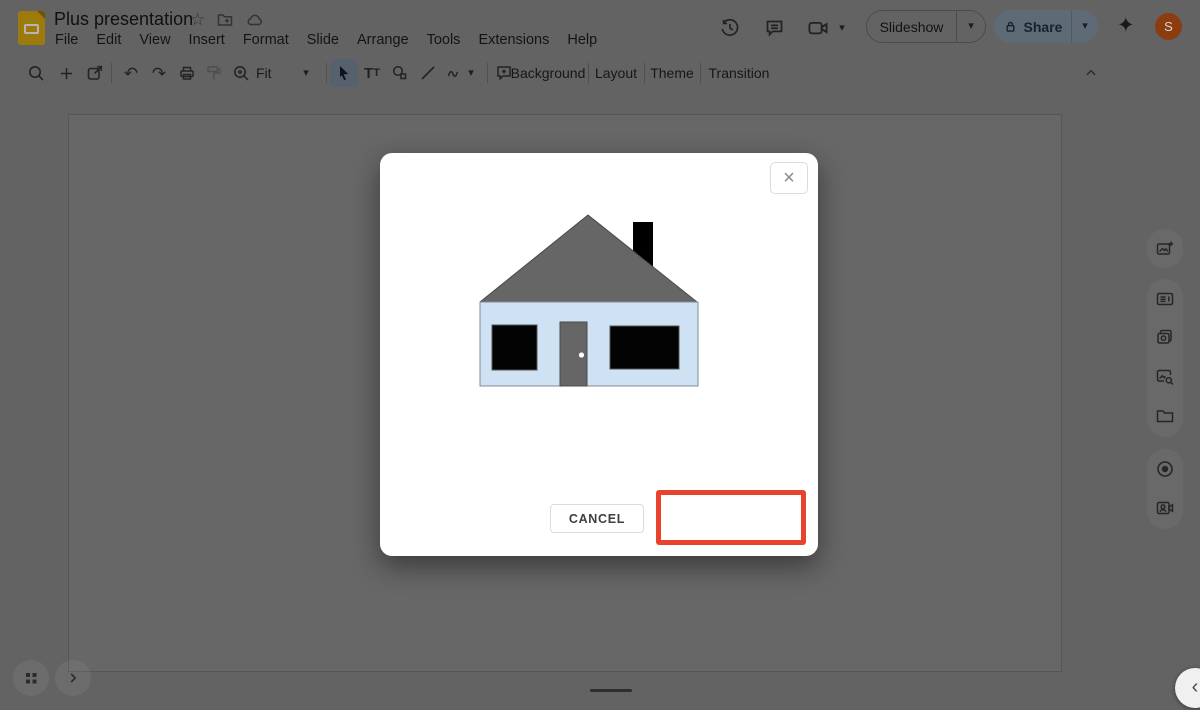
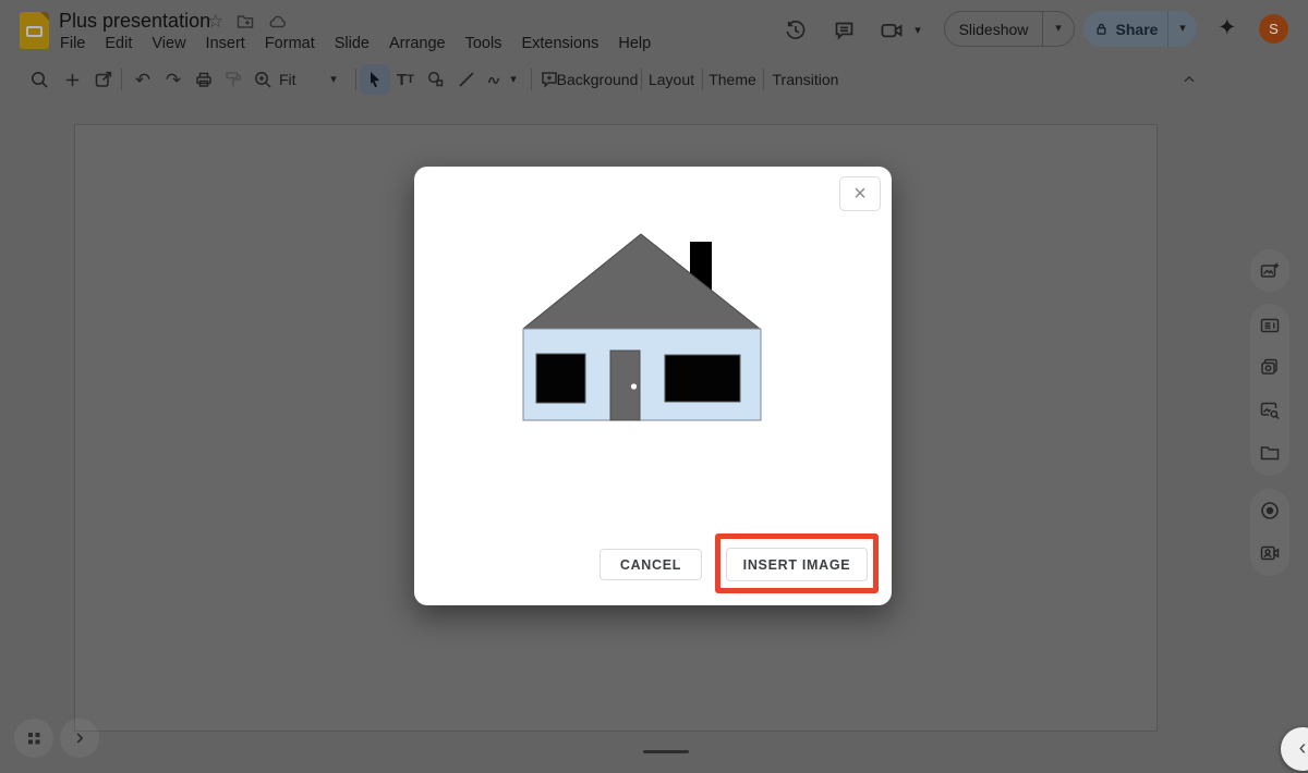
  Plus presentation
  ☆
  File
  Edit
  View
  Insert
  Format
  Slide
  Arrange
  Tools
  Extensions
  Help
  ▾
  Slideshow
  ▾
  Share
  ▾
  ✦
  S
  ↶
  ↷
  Fit
  ▾
  T
  T
  ▾
  Background
  Layout
  Theme
  Transition
  ×
  CANCEL
+ INSERT IMAGE
  ‹
